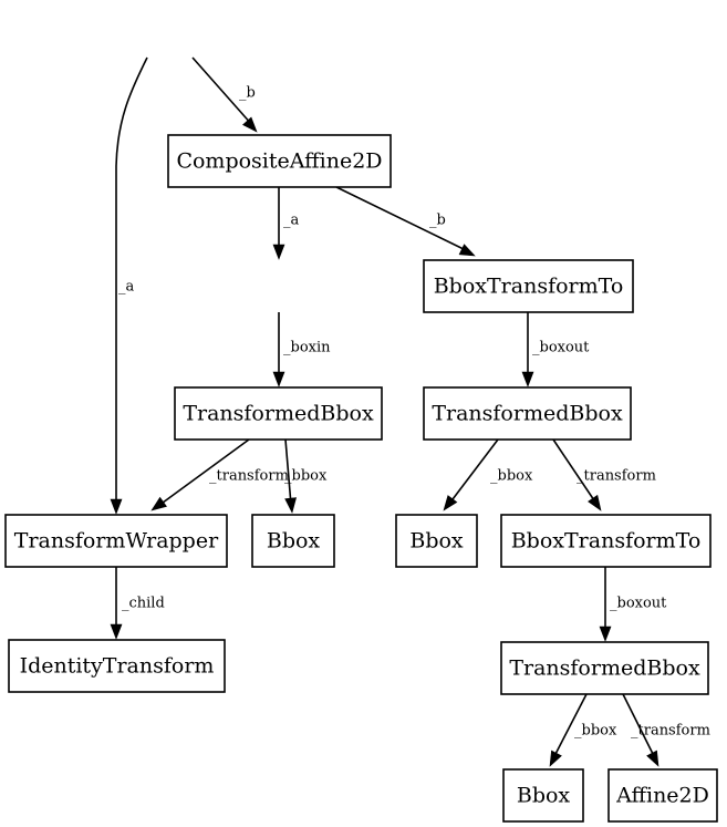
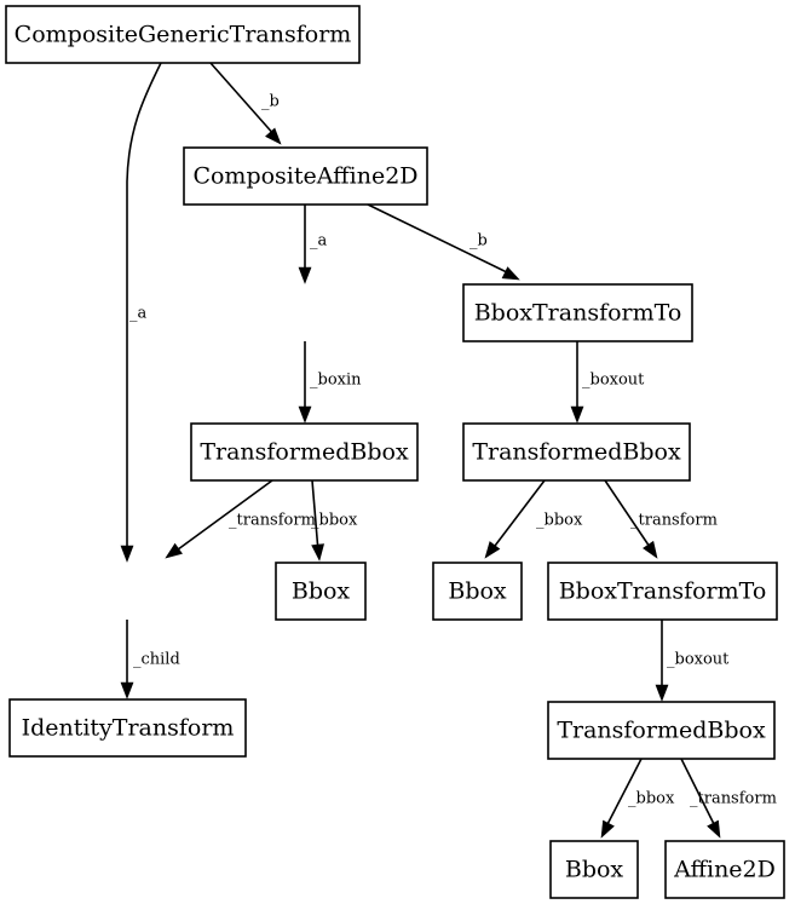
  _a
  _b
  _a
  _b
  _boxin
  _boxout
  _transform
  _bbox
  _bbox
  _transform
  _child
  _boxout
  _bbox
  _transform
+ CompositeGenericTransform
  CompositeAffine2D
  BboxTransformTo
  TransformedBbox
  TransformedBbox
- TransformWrapper
  Bbox
  Bbox
  BboxTransformTo
  IdentityTransform
  TransformedBbox
  Bbox
  Affine2D
